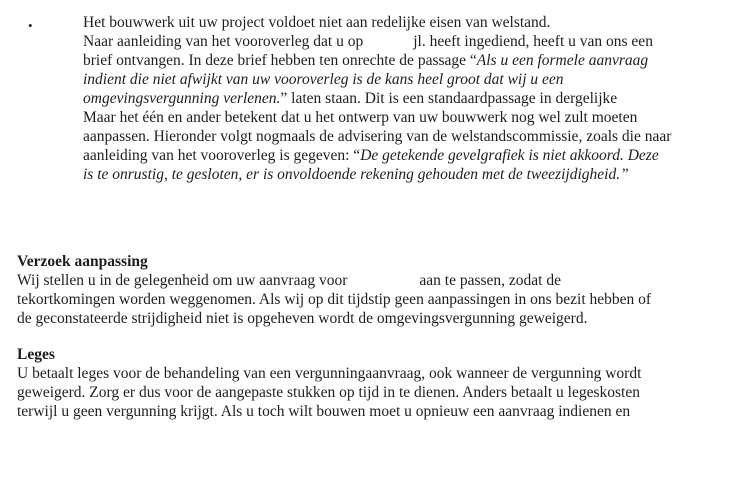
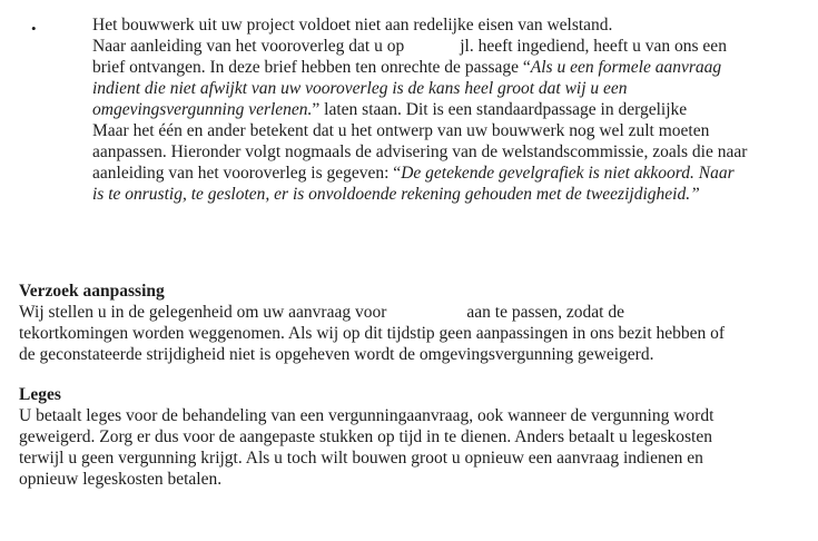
  •
  Het bouwwerk uit uw project voldoet niet aan redelijke eisen van welstand.
  Naar aanleiding van het vooroverleg dat u op jl. heeft ingediend, heeft u van ons een
  brief ontvangen. In deze brief hebben ten onrechte de passage “Als u een formele aanvraag
  indient die niet afwijkt van uw vooroverleg is de kans heel groot dat wij u een
  omgevingsvergunning verlenen.” laten staan. Dit is een standaardpassage in dergelijke
  Maar het één en ander betekent dat u het ontwerp van uw bouwwerk nog wel zult moeten
  aanpassen. Hieronder volgt nogmaals de advisering van de welstandscommissie, zoals die naar
- aanleiding van het vooroverleg is gegeven: “De getekende gevelgrafiek is niet akkoord. Deze
+ aanleiding van het vooroverleg is gegeven: “De getekende gevelgrafiek is niet akkoord. Naar
  is te onrustig, te gesloten, er is onvoldoende rekening gehouden met de tweezijdigheid.”
  Verzoek aanpassing
  Wij stellen u in de gelegenheid om uw aanvraag voor aan te passen, zodat de
  tekortkomingen worden weggenomen. Als wij op dit tijdstip geen aanpassingen in ons bezit hebben of
  de geconstateerde strijdigheid niet is opgeheven wordt de omgevingsvergunning geweigerd.
  Leges
  U betaalt leges voor de behandeling van een vergunningaanvraag, ook wanneer de vergunning wordt
  geweigerd. Zorg er dus voor de aangepaste stukken op tijd in te dienen. Anders betaalt u legeskosten
- terwijl u geen vergunning krijgt. Als u toch wilt bouwen moet u opnieuw een aanvraag indienen en
+ terwijl u geen vergunning krijgt. Als u toch wilt bouwen groot u opnieuw een aanvraag indienen en
+ opnieuw legeskosten betalen.
